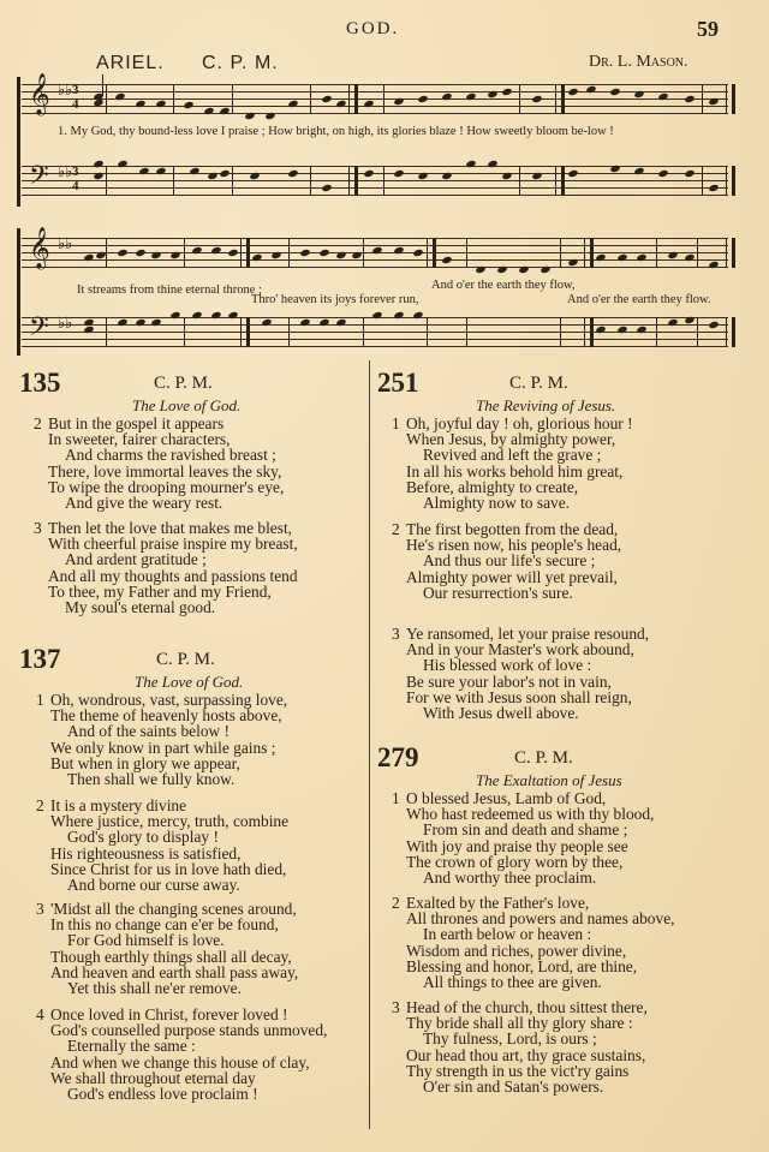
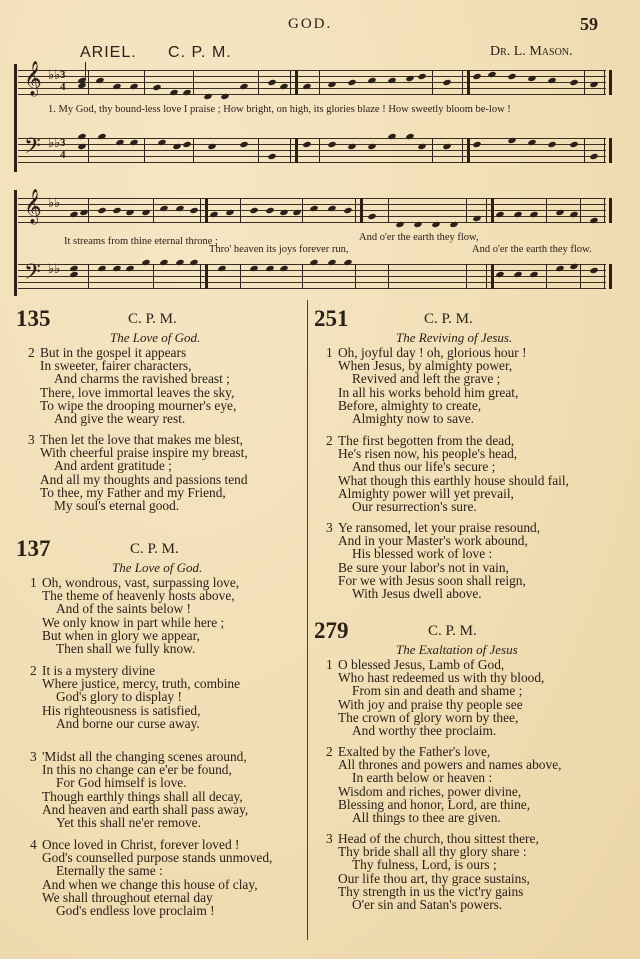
  GOD.
  59
  ARIEL.
  C. P. M.
  Dr. L. Mason.
  𝄞
  ♭♭
  3
  4
  1. My God, thy bound-less love I praise ; How bright, on high, its glories blaze ! How sweetly bloom be-low !
  𝄢
  ♭♭
  3
  4
  𝄞
  ♭♭
  It streams from thine eternal throne ;
  And o'er the earth they flow,
  Thro' heaven its joys forever run,
  And o'er the earth they flow.
  𝄢
  ♭♭
  135
  C. P. M.
  The Love of God.
  2
  But in the gospel it appears
  In sweeter, fairer characters,
  And charms the ravished breast ;
  There, love immortal leaves the sky,
  To wipe the drooping mourner's eye,
  And give the weary rest.
  3
  Then let the love that makes me blest,
  With cheerful praise inspire my breast,
  And ardent gratitude ;
  And all my thoughts and passions tend
  To thee, my Father and my Friend,
  My soul's eternal good.
  137
  C. P. M.
  The Love of God.
  1
  Oh, wondrous, vast, surpassing love,
  The theme of heavenly hosts above,
  And of the saints below !
- We only know in part while gains ;
+ We only know in part while here ;
  But when in glory we appear,
  Then shall we fully know.
  2
  It is a mystery divine
  Where justice, mercy, truth, combine
  God's glory to display !
  His righteousness is satisfied,
- Since Christ for us in love hath died,
  And borne our curse away.
  3
  'Midst all the changing scenes around,
  In this no change can e'er be found,
  For God himself is love.
  Though earthly things shall all decay,
  And heaven and earth shall pass away,
  Yet this shall ne'er remove.
  4
  Once loved in Christ, forever loved !
  God's counselled purpose stands unmoved,
  Eternally the same :
  And when we change this house of clay,
  We shall throughout eternal day
  God's endless love proclaim !
  251
  C. P. M.
  The Reviving of Jesus.
  1
  Oh, joyful day ! oh, glorious hour !
  When Jesus, by almighty power,
  Revived and left the grave ;
  In all his works behold him great,
  Before, almighty to create,
  Almighty now to save.
  2
  The first begotten from the dead,
  He's risen now, his people's head,
  And thus our life's secure ;
+ What though this earthly house should fail,
  Almighty power will yet prevail,
  Our resurrection's sure.
  3
  Ye ransomed, let your praise resound,
  And in your Master's work abound,
  His blessed work of love :
  Be sure your labor's not in vain,
  For we with Jesus soon shall reign,
  With Jesus dwell above.
  279
  C. P. M.
  The Exaltation of Jesus
  1
  O blessed Jesus, Lamb of God,
  Who hast redeemed us with thy blood,
  From sin and death and shame ;
  With joy and praise thy people see
  The crown of glory worn by thee,
  And worthy thee proclaim.
  2
  Exalted by the Father's love,
  All thrones and powers and names above,
  In earth below or heaven :
  Wisdom and riches, power divine,
  Blessing and honor, Lord, are thine,
  All things to thee are given.
  3
  Head of the church, thou sittest there,
  Thy bride shall all thy glory share :
  Thy fulness, Lord, is ours ;
- Our head thou art, thy grace sustains,
+ Our life thou art, thy grace sustains,
  Thy strength in us the vict'ry gains
  O'er sin and Satan's powers.
